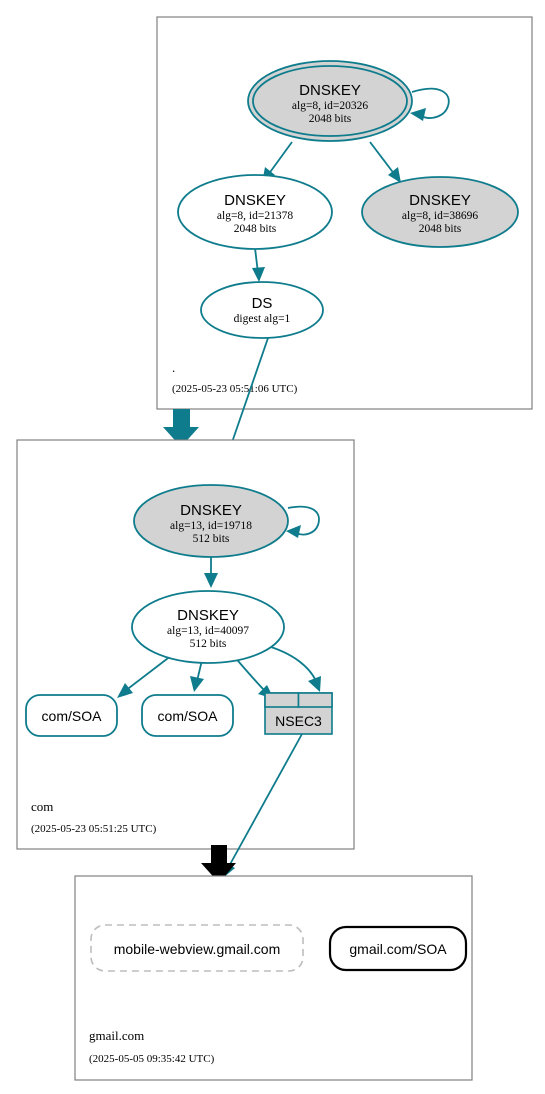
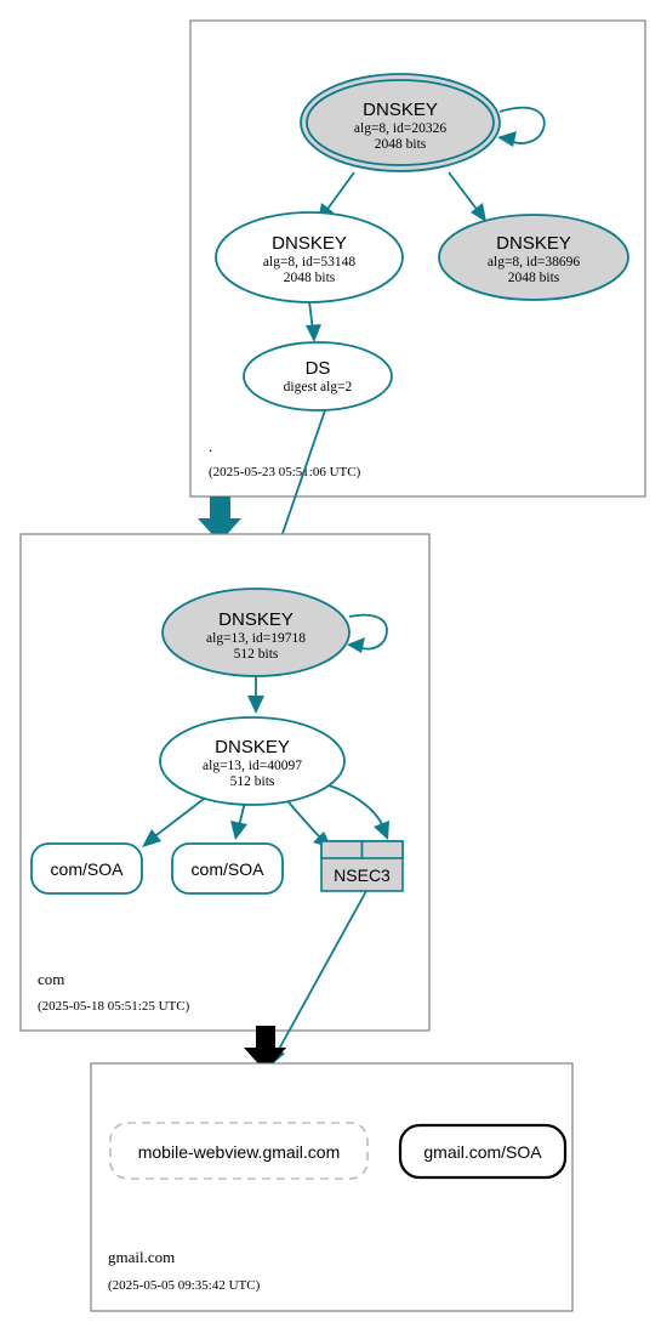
  DNSKEY
  alg=8, id=20326
  2048 bits
  DNSKEY
- alg=8, id=21378
+ alg=8, id=53148
  2048 bits
  DNSKEY
  alg=8, id=38696
  2048 bits
  DS
- digest alg=1
+ digest alg=2
  .
  (2025-05-23 05:51:06 UTC)
  DNSKEY
  alg=13, id=19718
  512 bits
  DNSKEY
  alg=13, id=40097
  512 bits
  com/SOA
  com/SOA
  NSEC3
  com
- (2025-05-23 05:51:25 UTC)
+ (2025-05-18 05:51:25 UTC)
  mobile-webview.gmail.com
  gmail.com/SOA
  gmail.com
  (2025-05-05 09:35:42 UTC)
